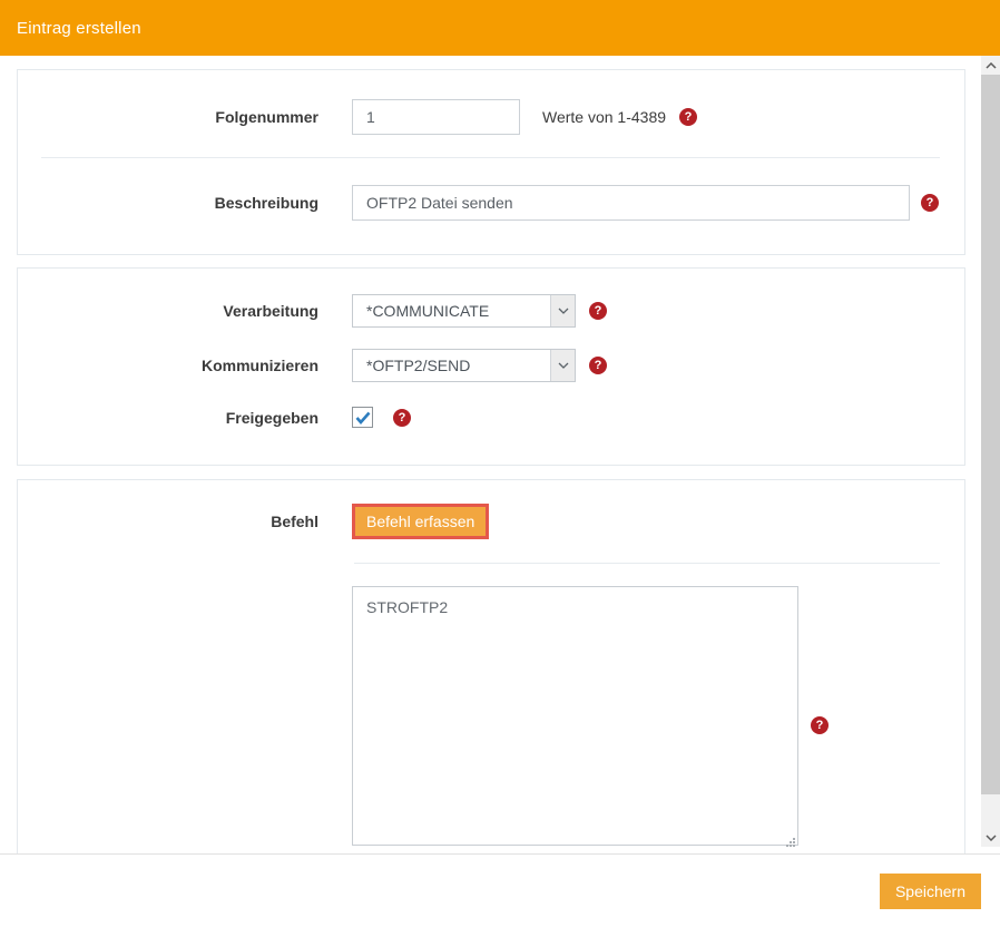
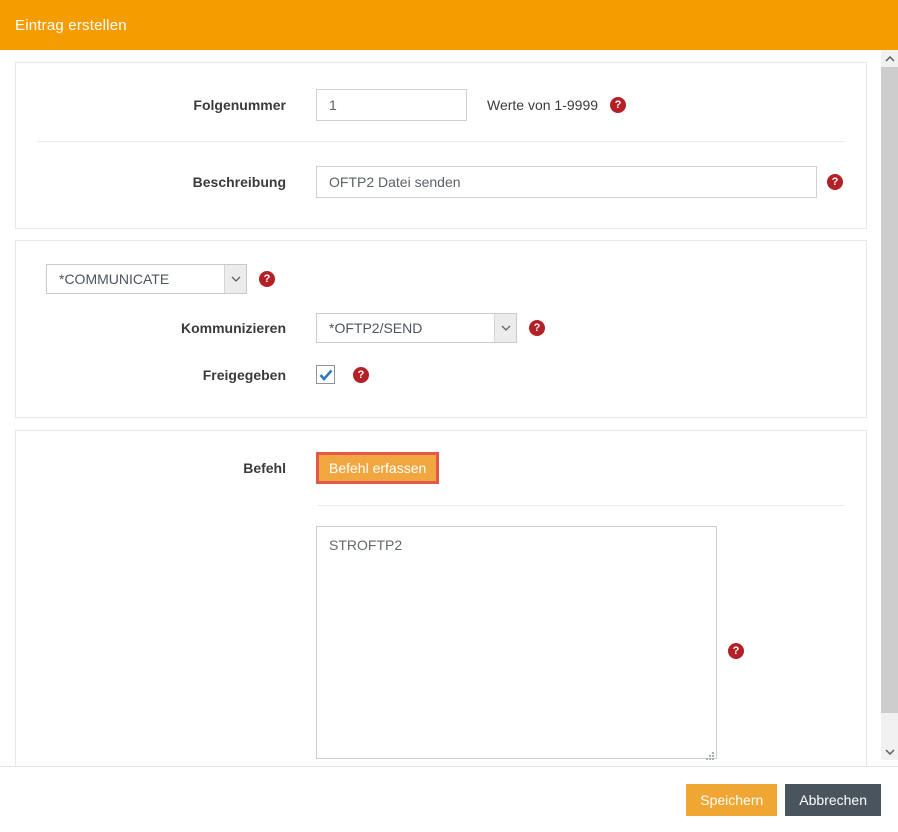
  Eintrag erstellen
  Folgenummer
  1
- Werte von 1-4389
+ Werte von 1-9999
  ?
  Beschreibung
  OFTP2 Datei senden
  ?
- Verarbeitung
  *COMMUNICATE
  ?
  Kommunizieren
  *OFTP2/SEND
  ?
  Freigegeben
  ?
  Befehl
  Befehl erfassen
  STROFTP2
  ?
  Speichern
+ Abbrechen
